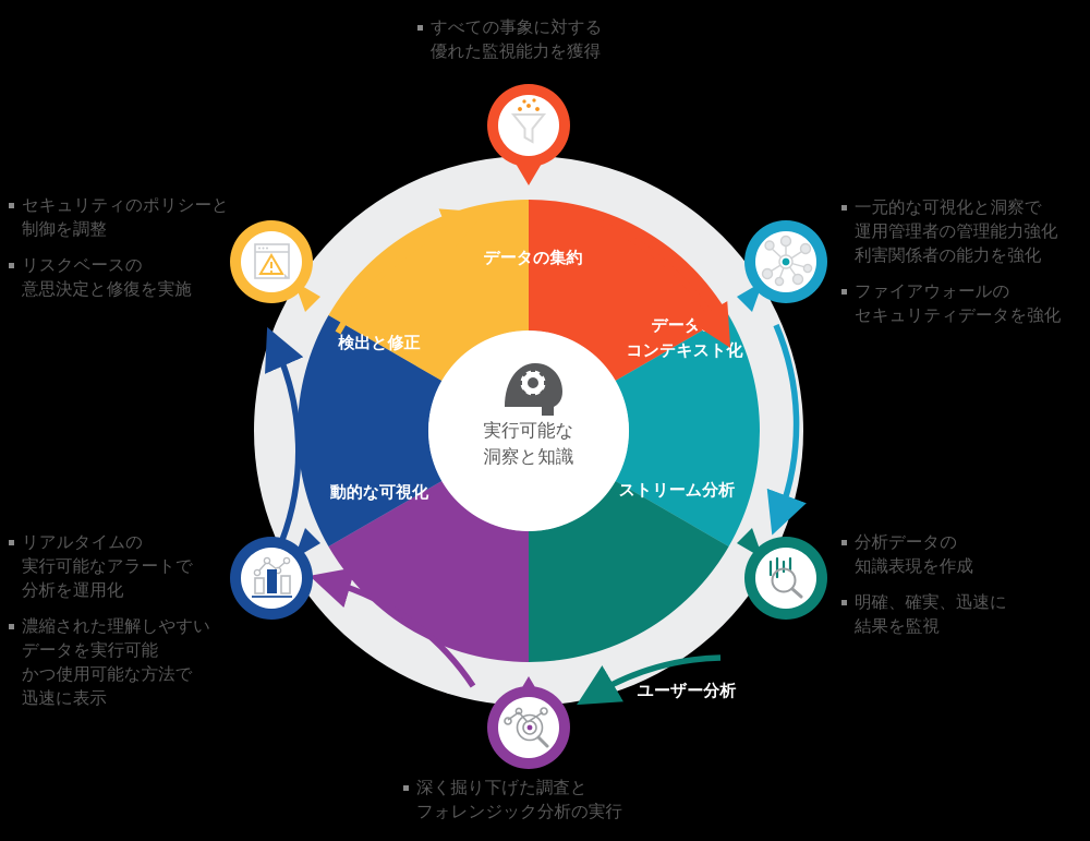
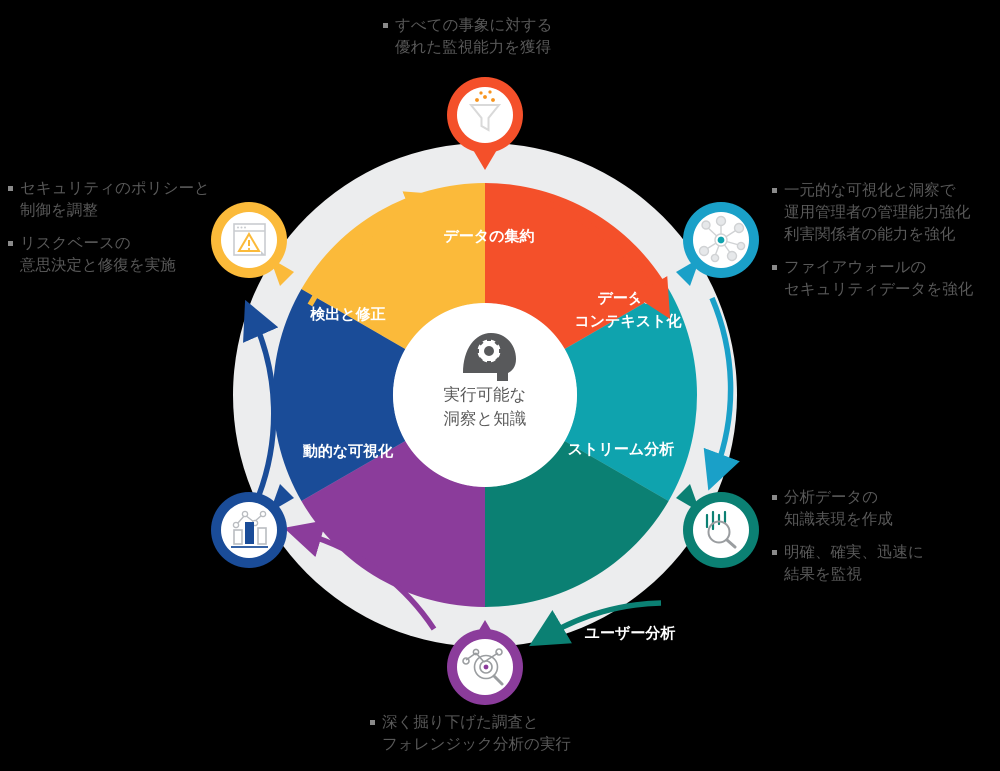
  実行可能な
  洞察と知識
  データの集約
  データの
  コンテキスト化
  ストリーム分析
  ユーザー分析
  動的な可視化
  検出と修正
  すべての事象に対する
  優れた監視能力を獲得
  一元的な可視化と洞察で
  運用管理者の管理能力強化
  利害関係者の能力を強化
  ファイアウォールの
  セキュリティデータを強化
  分析データの
  知識表現を作成
  明確、確実、迅速に
  結果を監視
  深く掘り下げた調査と
  フォレンジック分析の実行
- リアルタイムの
- 実行可能なアラートで
- 分析を運用化
- 濃縮された理解しやすい
- データを実行可能
- かつ使用可能な方法で
- 迅速に表示
  セキュリティのポリシーと
  制御を調整
  リスクベースの
  意思決定と修復を実施
